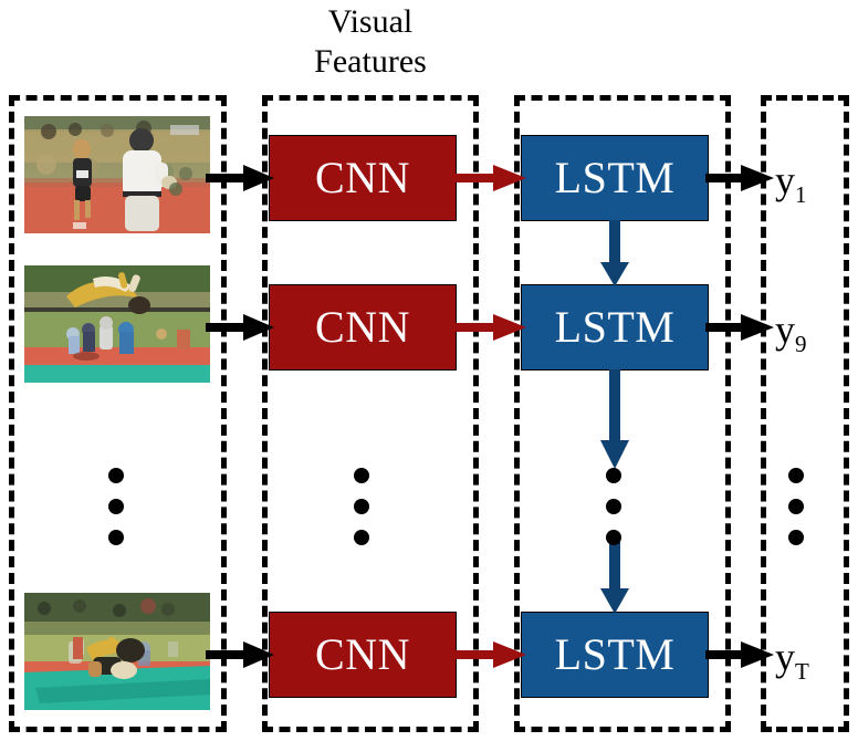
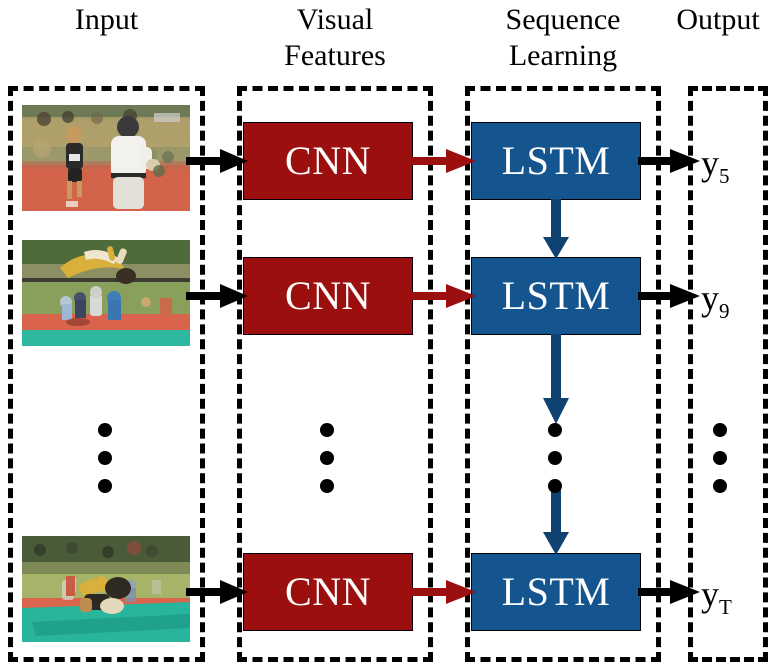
+ Input
  Visual
  Features
+ Sequence
+ Learning
+ Output
  CNN
  CNN
  CNN
  LSTM
  LSTM
  LSTM
- y1
+ y5
  y9
  yT
